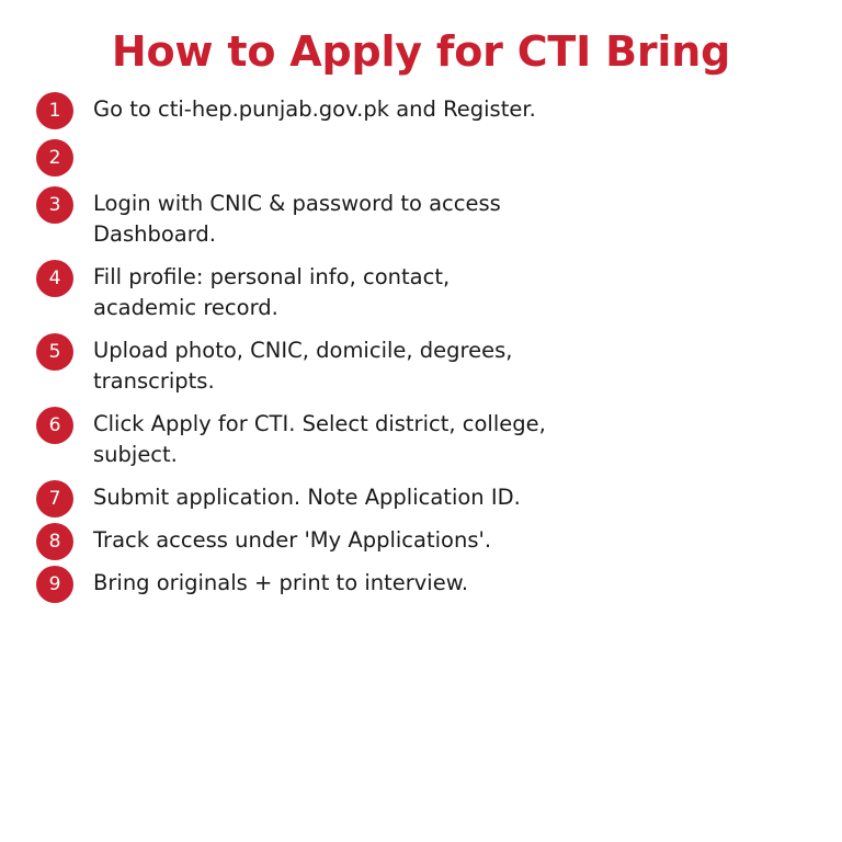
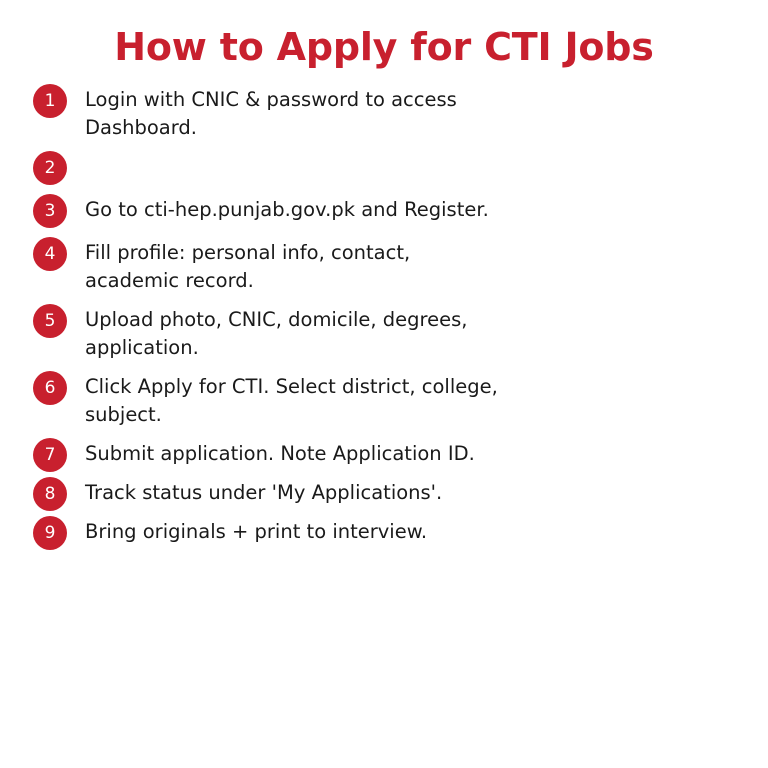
- How to Apply for CTI Bring
+ How to Apply for CTI Jobs
  1
- Go to cti-hep.punjab.gov.pk and Register.
+ Login with CNIC & password to access Dashboard.
  2
  3
- Login with CNIC & password to access Dashboard.
+ Go to cti-hep.punjab.gov.pk and Register.
  4
  Fill profile: personal info, contact, academic record.
  5
- Upload photo, CNIC, domicile, degrees, transcripts.
+ Upload photo, CNIC, domicile, degrees, application.
  6
  Click Apply for CTI. Select district, college, subject.
  7
  Submit application. Note Application ID.
  8
- Track access under 'My Applications'.
+ Track status under 'My Applications'.
  9
  Bring originals + print to interview.
